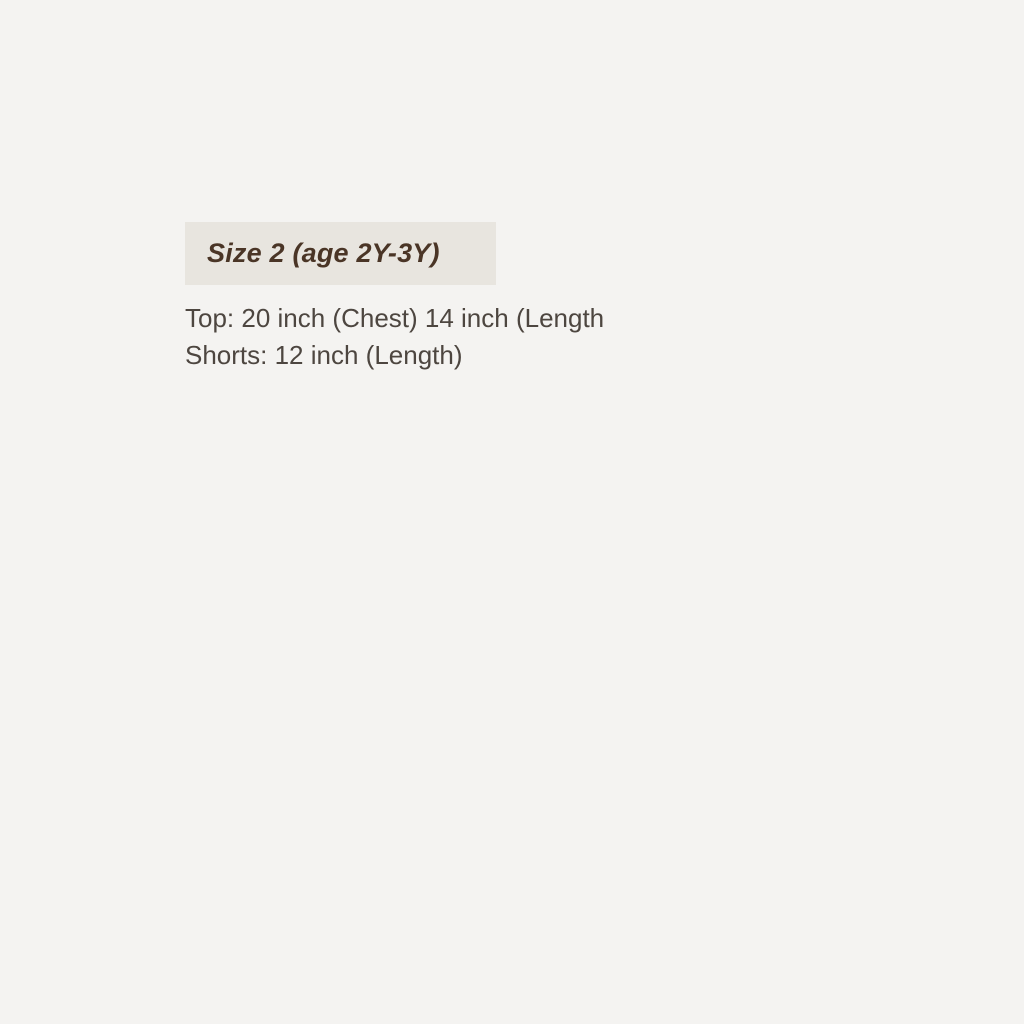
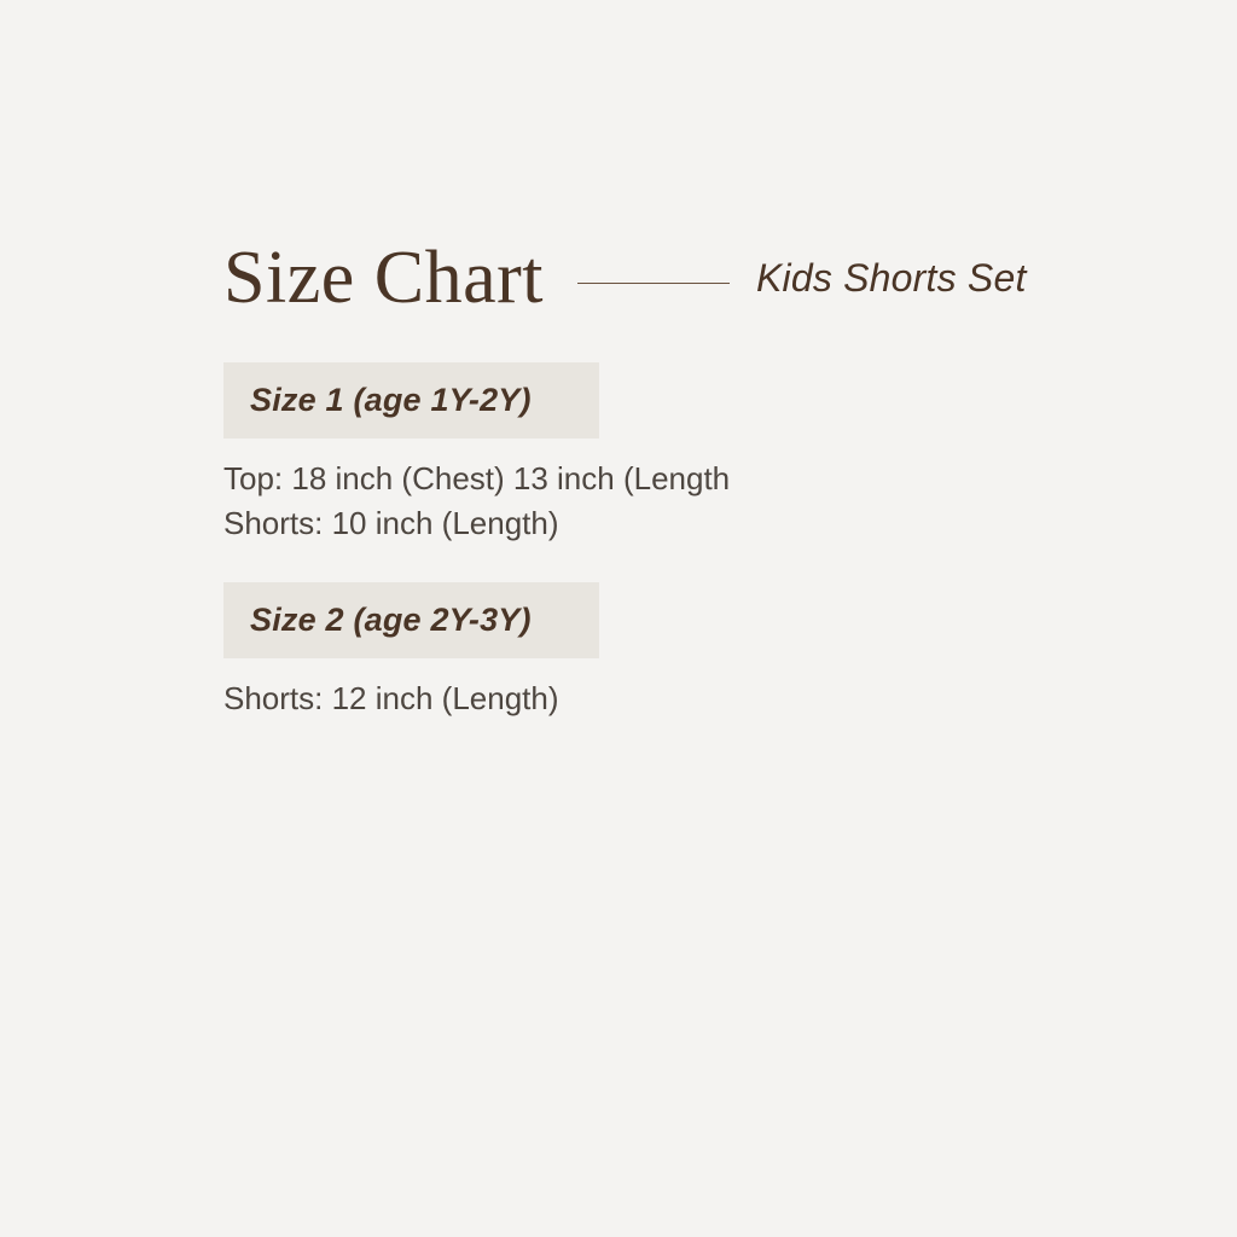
+ Size Chart
+ Kids Shorts Set
+ Size 1 (age 1Y-2Y)
+ Top: 18 inch (Chest) 13 inch (Length
+ Shorts: 10 inch (Length)
  Size 2 (age 2Y-3Y)
- Top: 20 inch (Chest) 14 inch (Length
  Shorts: 12 inch (Length)
